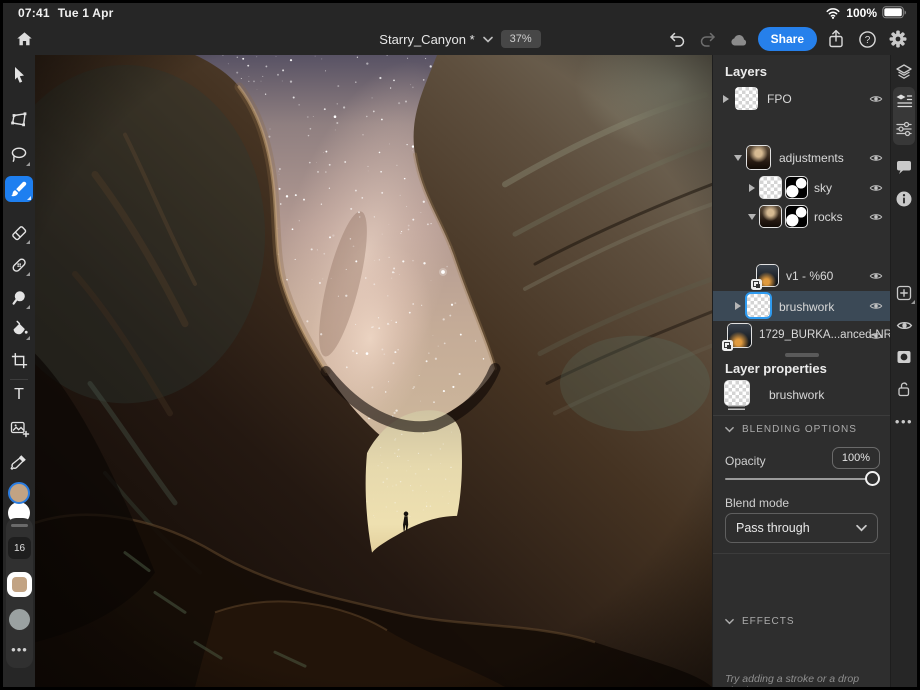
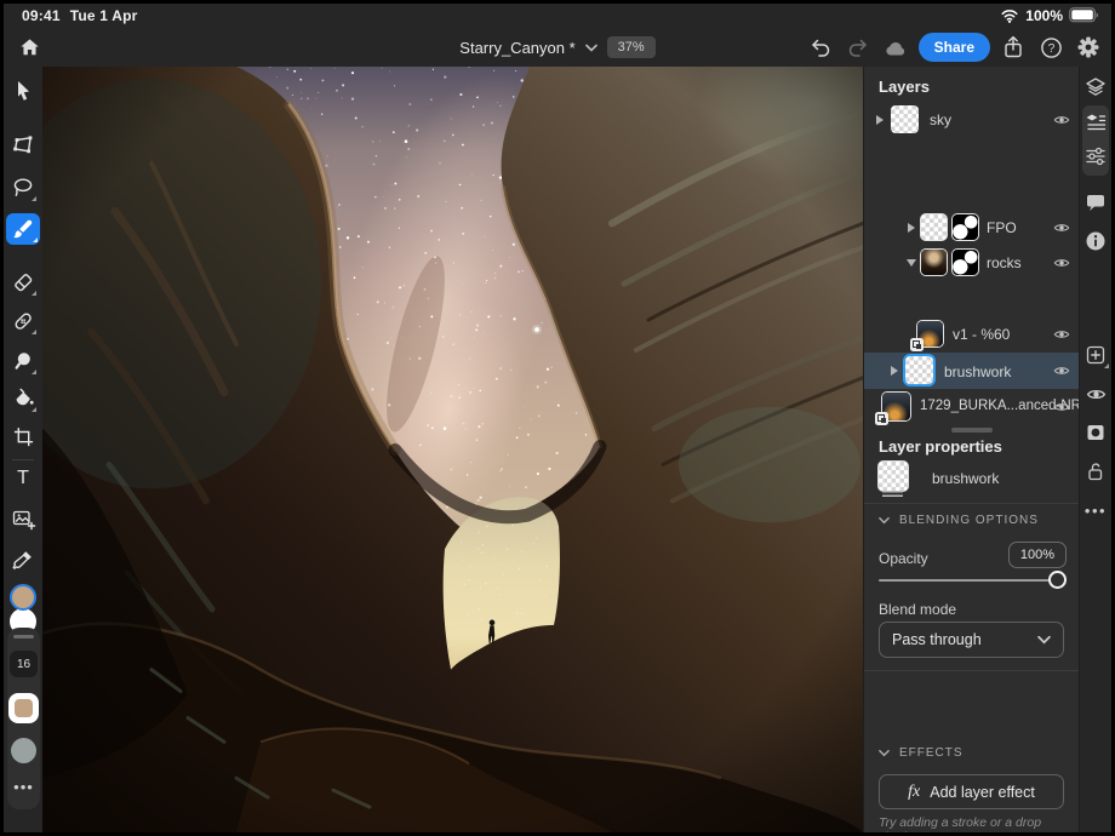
- 07:41 Tue 1 Apr
+ 09:41 Tue 1 Apr
  100%
  Starry_Canyon *
  37%
  Share
  ?
  T
  16
  •••
  Layers
- FPO
+ sky
- adjustments
- sky
+ FPO
  rocks
  v1 - %60
  brushwork
  1729_BURKA...anced-NR
  Layer properties
  brushwork
  BLENDING OPTIONS
  Opacity
  100%
  Blend mode
  Pass through
  EFFECTS
+ fx
+ Add layer effect
  Try adding a stroke or a drop
  •••
